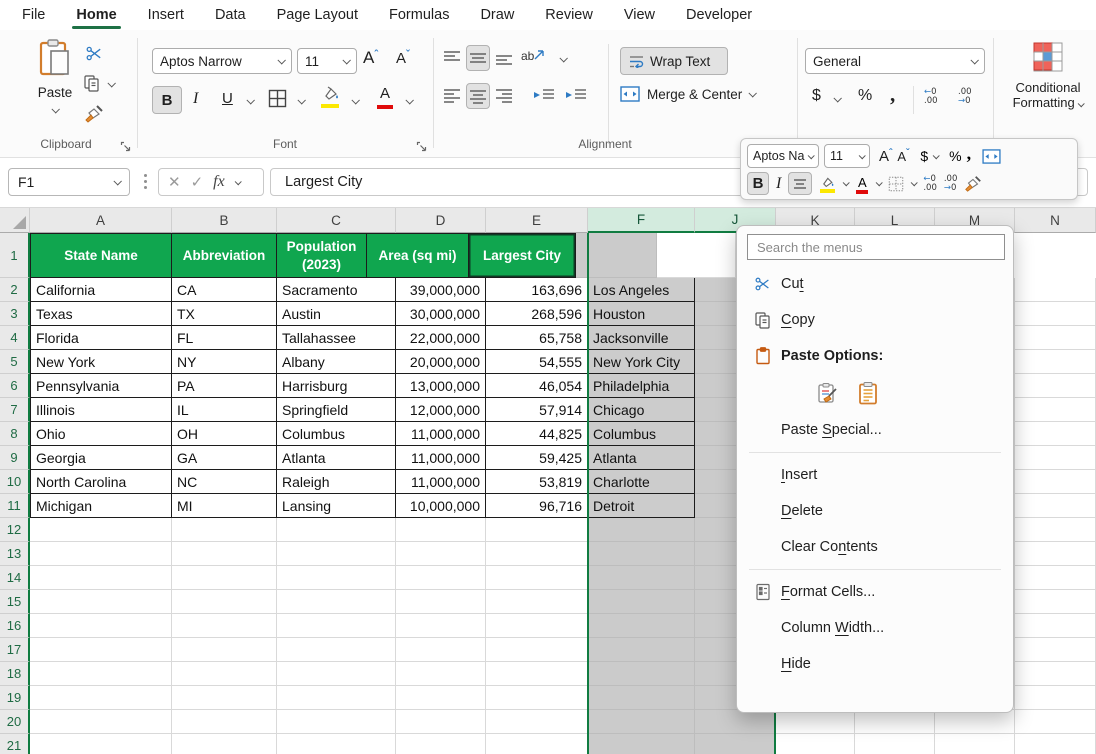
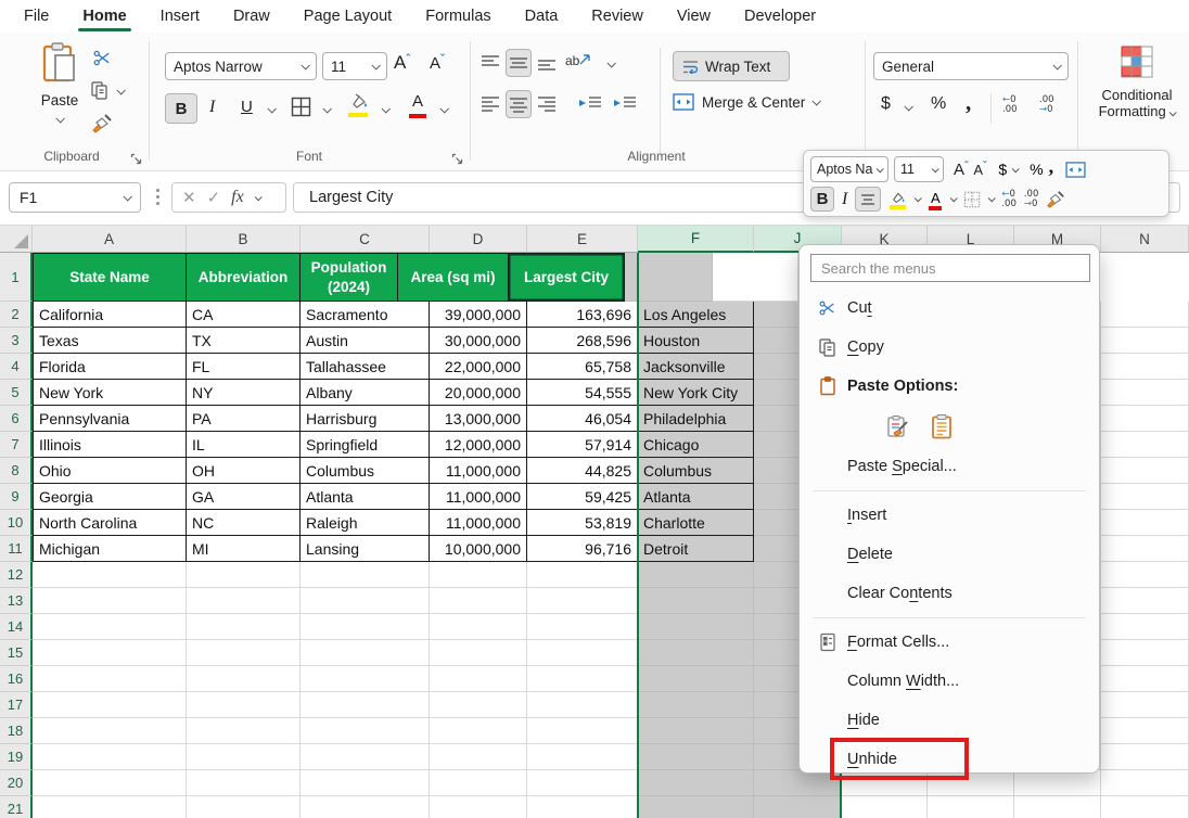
  File
  Home
  Insert
- Data
+ Draw
  Page Layout
  Formulas
- Draw
+ Data
  Review
  View
  Developer
  Paste
  Clipboard
  Aptos Narrow
  11
  Aˆ
  Aˇ
  B
  I
  U
  A
  Font
  ab
  Wrap Text
  Merge & Center
  Alignment
  General
  $
  %
  ,
  ←0
  .00
  .00
  →0
  Conditional
  Formatting
  F1
  ✕
  ✓
  fx
  Largest City
  A
  B
  C
  D
  E
  F
  J
  K
  L
  M
  N
  1
  State Name
  Abbreviation
- Population (2023)
+ Population (2024)
  Area (sq mi)
  Largest City
  2
  California
  CA
  Sacramento
  39,000,000
  163,696
  Los Angeles
  3
  Texas
  TX
  Austin
  30,000,000
  268,596
  Houston
  4
  Florida
  FL
  Tallahassee
  22,000,000
  65,758
  Jacksonville
  5
  New York
  NY
  Albany
  20,000,000
  54,555
  New York City
  6
  Pennsylvania
  PA
  Harrisburg
  13,000,000
  46,054
  Philadelphia
  7
  Illinois
  IL
  Springfield
  12,000,000
  57,914
  Chicago
  8
  Ohio
  OH
  Columbus
  11,000,000
  44,825
  Columbus
  9
  Georgia
  GA
  Atlanta
  11,000,000
  59,425
  Atlanta
  10
  North Carolina
  NC
  Raleigh
  11,000,000
  53,819
  Charlotte
  11
  Michigan
  MI
  Lansing
  10,000,000
  96,716
  Detroit
  12
  13
  14
  15
  16
  17
  18
  19
  20
  21
  Aptos Na
  11
  Aˆ
  Aˇ
  $
  %
  ,
  B
  I
  A
  ←0
  .00
  .00
  →0
  Search the menus
  Cut
  Copy
  Paste Options:
  Paste Special...
  Insert
  Delete
  Clear Contents
  Format Cells...
  Column Width...
  Hide
+ Unhide
